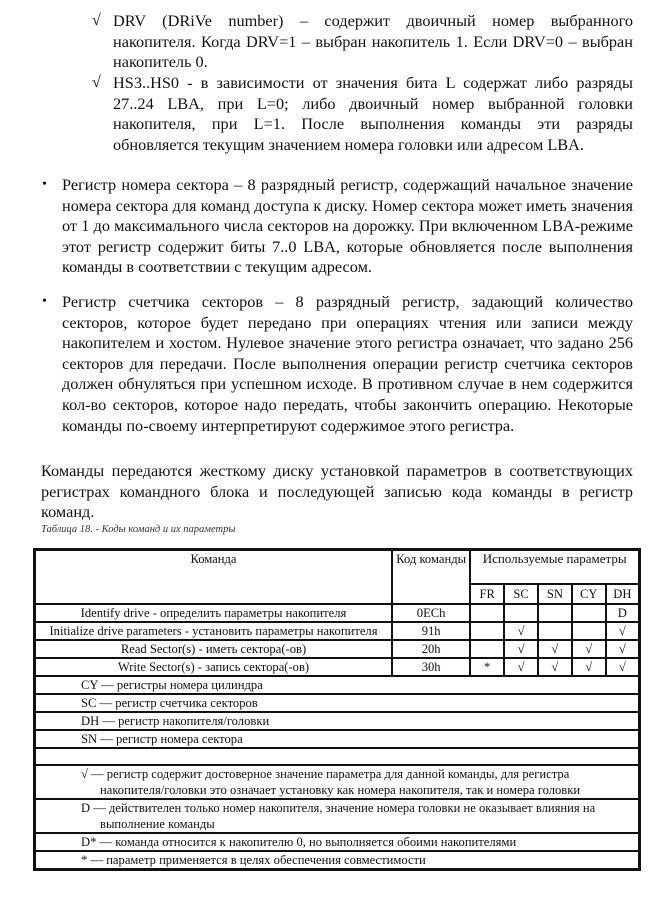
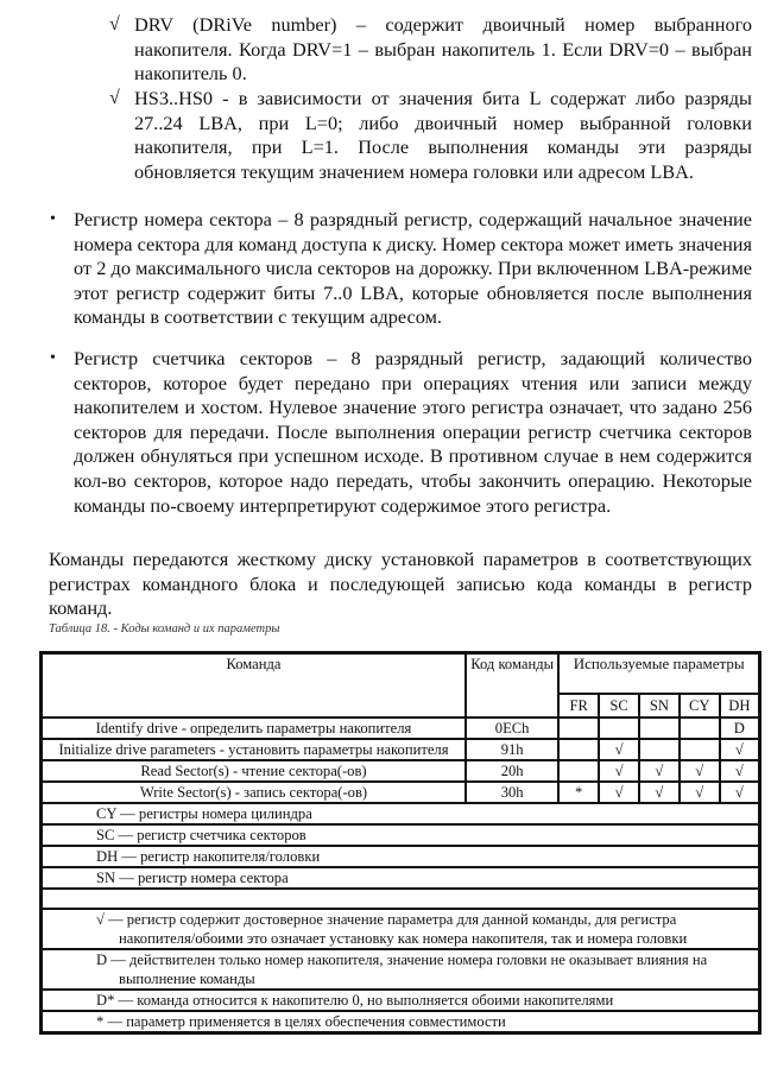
  √
  DRV (DRiVe number) – содержит двоичный номер выбранного накопителя. Когда DRV=1 – выбран накопитель 1. Если DRV=0 – выбран накопитель 0.
  √
  HS3..HS0 - в зависимости от значения бита L содержат либо разряды 27..24 LBA, при L=0; либо двоичный номер выбранной головки накопителя, при L=1. После выполнения команды эти разряды обновляется текущим значением номера головки или адресом LBA.
  •
- Регистр номера сектора – 8 разрядный регистр, содержащий начальное значение номера сектора для команд доступа к диску. Номер сектора может иметь значения от 1 до максимального числа секторов на дорожку. При включенном LBA-режиме этот регистр содержит биты 7..0 LBA, которые обновляется после выполнения команды в соответствии с текущим адресом.
+ Регистр номера сектора – 8 разрядный регистр, содержащий начальное значение номера сектора для команд доступа к диску. Номер сектора может иметь значения от 2 до максимального числа секторов на дорожку. При включенном LBA-режиме этот регистр содержит биты 7..0 LBA, которые обновляется после выполнения команды в соответствии с текущим адресом.
  •
  Регистр счетчика секторов – 8 разрядный регистр, задающий количество секторов, которое будет передано при операциях чтения или записи между накопителем и хостом. Нулевое значение этого регистра означает, что задано 256 секторов для передачи. После выполнения операции регистр счетчика секторов должен обнуляться при успешном исходе. В противном случае в нем содержится кол-во секторов, которое надо передать, чтобы закончить операцию. Некоторые команды по-своему интерпретируют содержимое этого регистра.
  Команды передаются жесткому диску установкой параметров в соответствующих регистрах командного блока и последующей записью кода команды в регистр команд.
  Таблица 18. - Коды команд и их параметры
  Команда	Код команды	Используемые параметры
  FR	SC	SN	CY	DH
  Identify drive - определить параметры накопителя	0ECh					D
  Initialize drive parameters - установить параметры накопителя	91h		√			√
- Read Sector(s) - иметь сектора(-ов)	20h		√	√	√	√
+ Read Sector(s) - чтение сектора(-ов)	20h		√	√	√	√
  Write Sector(s) - запись сектора(-ов)	30h	*	√	√	√	√
  CY — регистры номера цилиндра
  SC — регистр счетчика секторов
  DH — регистр накопителя/головки
  SN — регистр номера сектора
- √ — регистр содержит достоверное значение параметра для данной команды, для регистра накопителя/головки это означает установку как номера накопителя, так и номера головки
+ √ — регистр содержит достоверное значение параметра для данной команды, для регистра накопителя/обоими это означает установку как номера накопителя, так и номера головки
  D — действителен только номер накопителя, значение номера головки не оказывает влияния на выполнение команды
  D* — команда относится к накопителю 0, но выполняется обоими накопителями
  * — параметр применяется в целях обеспечения совместимости
